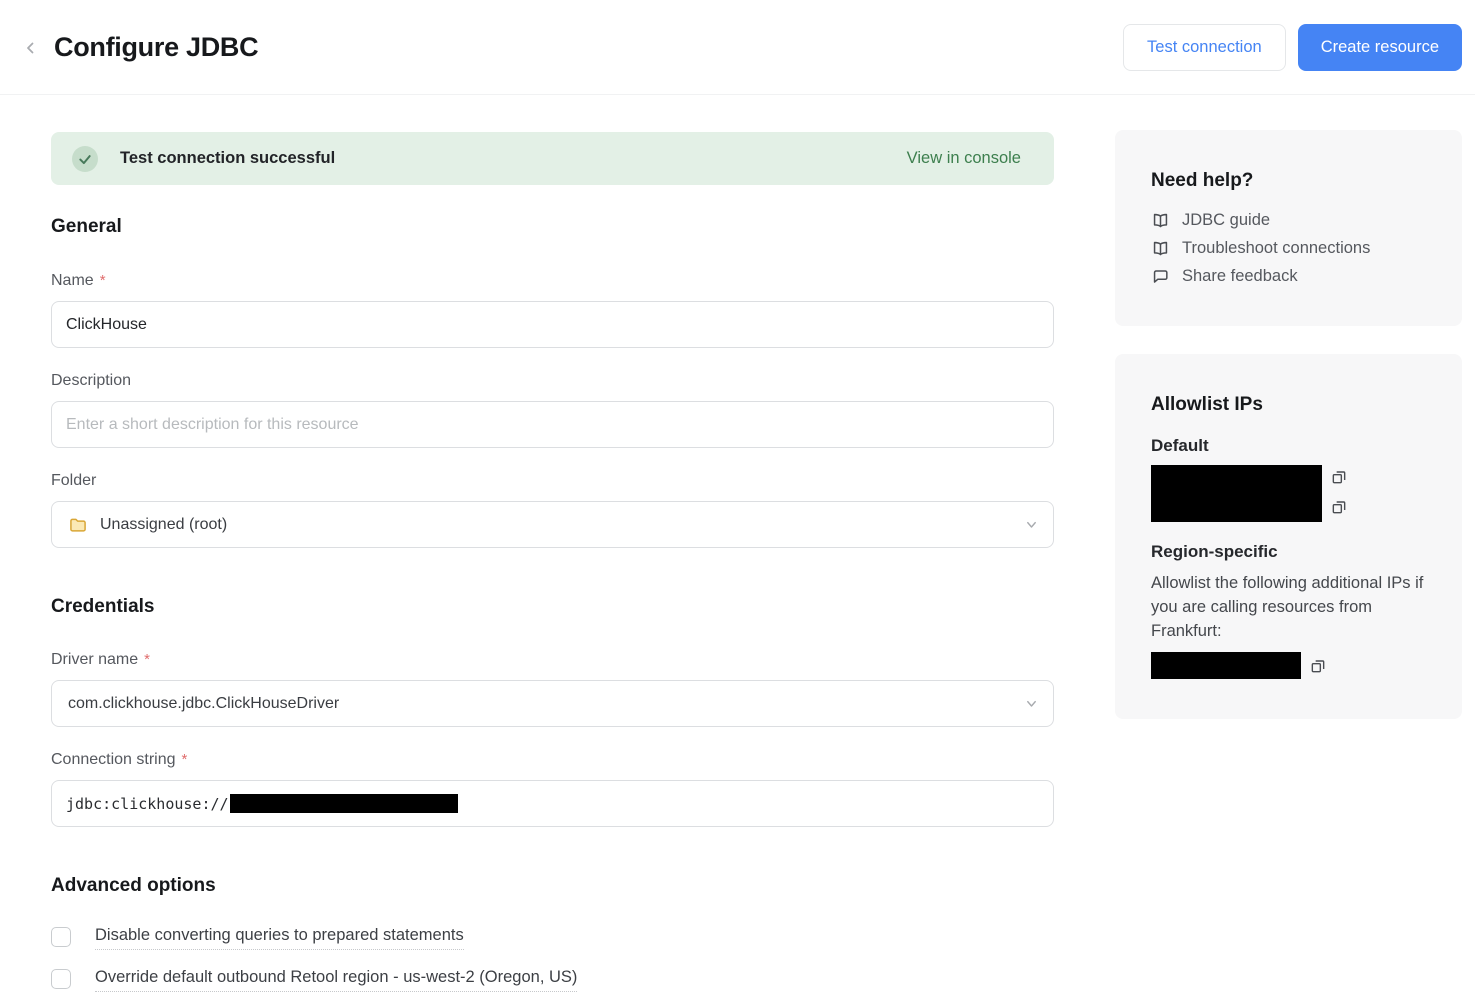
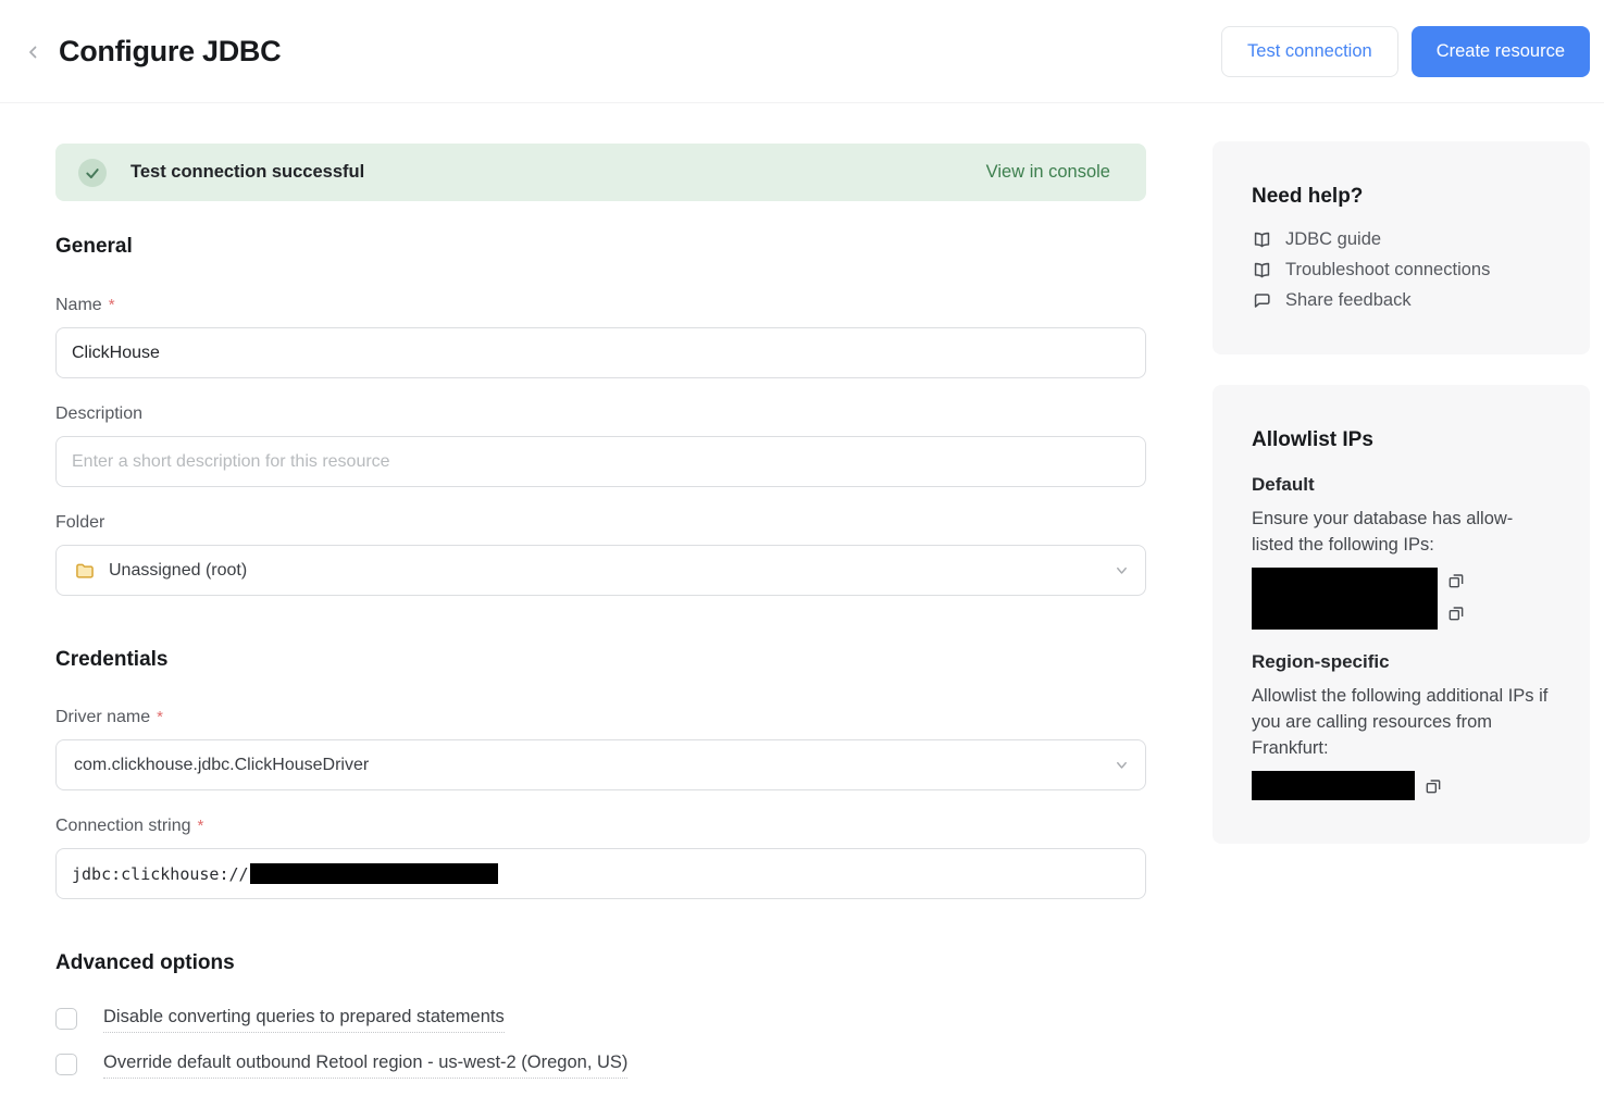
  Configure JDBC
  Test connection
  Create resource
  Test connection successful
  View in console
  General
  Name
  *
  ClickHouse
  Description
  Enter a short description for this resource
  Folder
  Unassigned (root)
  Credentials
  Driver name
  *
  com.clickhouse.jdbc.ClickHouseDriver
  Connection string
  *
  jdbc:clickhouse://
  Advanced options
  Disable converting queries to prepared statements
  Override default outbound Retool region - us-west-2 (Oregon, US)
  Need help?
  JDBC guide
  Troubleshoot connections
  Share feedback
  Allowlist IPs
  Default
+ Ensure your database has allow-listed the following IPs:
  Region-specific
  Allowlist the following additional IPs if you are calling resources from Frankfurt:
